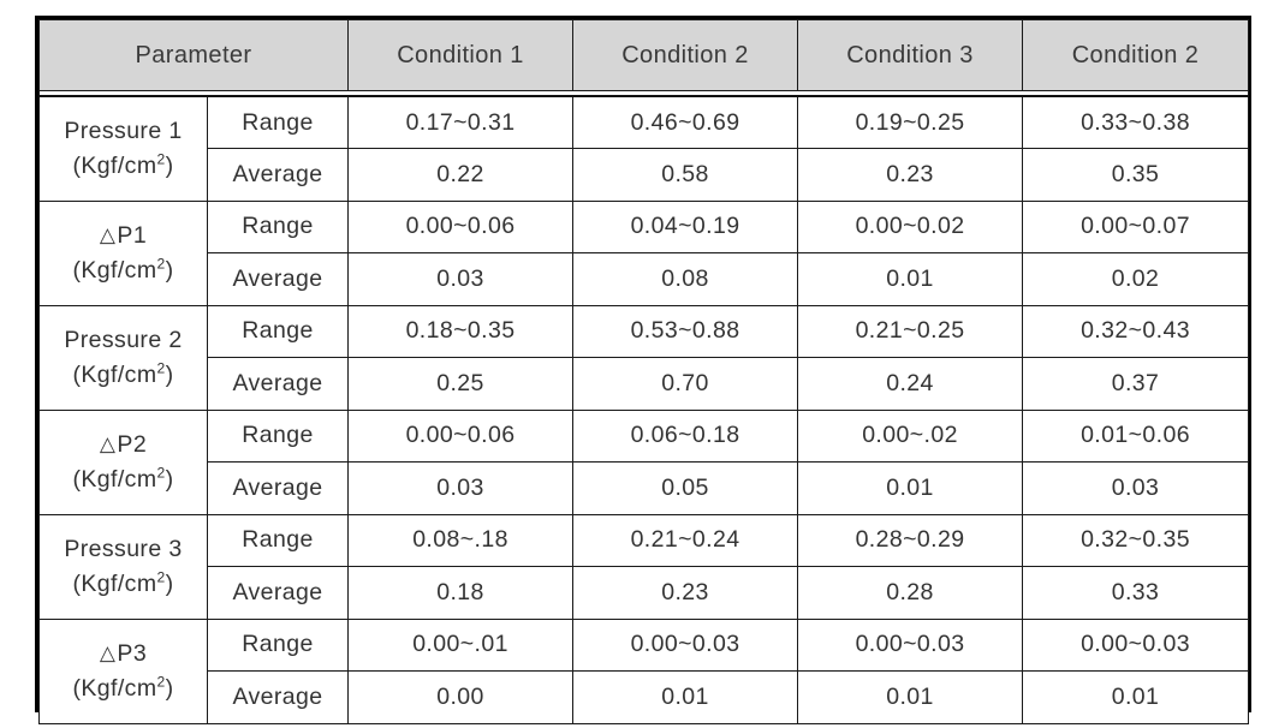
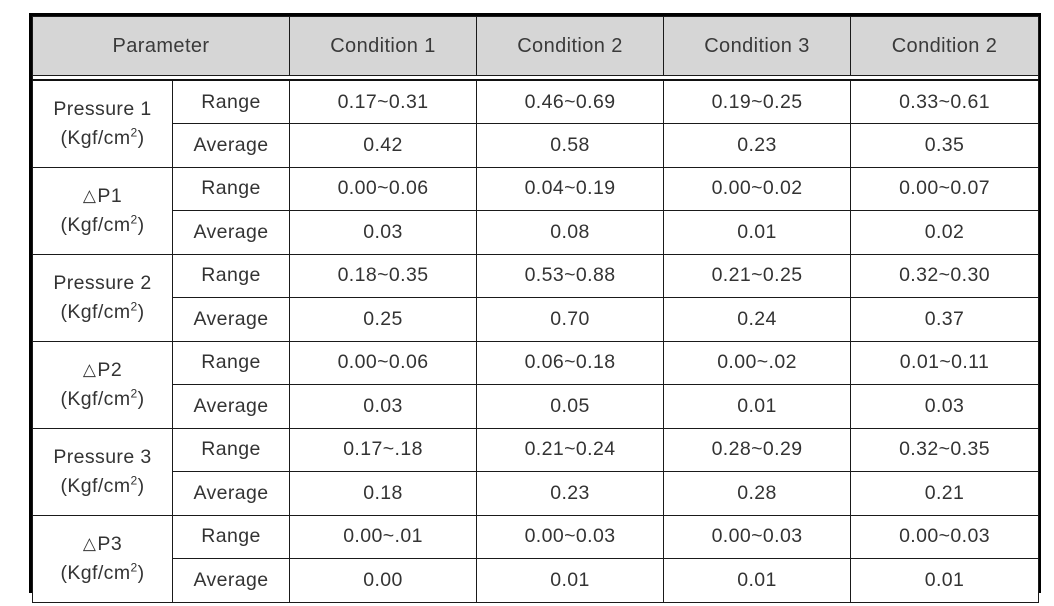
  Parameter	Condition 1	Condition 2	Condition 3	Condition 2
- Pressure 1 (Kgf/cm2)	Range	0.17~0.31	0.46~0.69	0.19~0.25	0.33~0.38
+ Pressure 1 (Kgf/cm2)	Range	0.17~0.31	0.46~0.69	0.19~0.25	0.33~0.61
- Average	0.22	0.58	0.23	0.35
+ Average	0.42	0.58	0.23	0.35
  △P1 (Kgf/cm2)	Range	0.00~0.06	0.04~0.19	0.00~0.02	0.00~0.07
  Average	0.03	0.08	0.01	0.02
- Pressure 2 (Kgf/cm2)	Range	0.18~0.35	0.53~0.88	0.21~0.25	0.32~0.43
+ Pressure 2 (Kgf/cm2)	Range	0.18~0.35	0.53~0.88	0.21~0.25	0.32~0.30
  Average	0.25	0.70	0.24	0.37
- △P2 (Kgf/cm2)	Range	0.00~0.06	0.06~0.18	0.00~.02	0.01~0.06
+ △P2 (Kgf/cm2)	Range	0.00~0.06	0.06~0.18	0.00~.02	0.01~0.11
  Average	0.03	0.05	0.01	0.03
- Pressure 3 (Kgf/cm2)	Range	0.08~.18	0.21~0.24	0.28~0.29	0.32~0.35
+ Pressure 3 (Kgf/cm2)	Range	0.17~.18	0.21~0.24	0.28~0.29	0.32~0.35
- Average	0.18	0.23	0.28	0.33
+ Average	0.18	0.23	0.28	0.21
  △P3 (Kgf/cm2)	Range	0.00~.01	0.00~0.03	0.00~0.03	0.00~0.03
  Average	0.00	0.01	0.01	0.01
